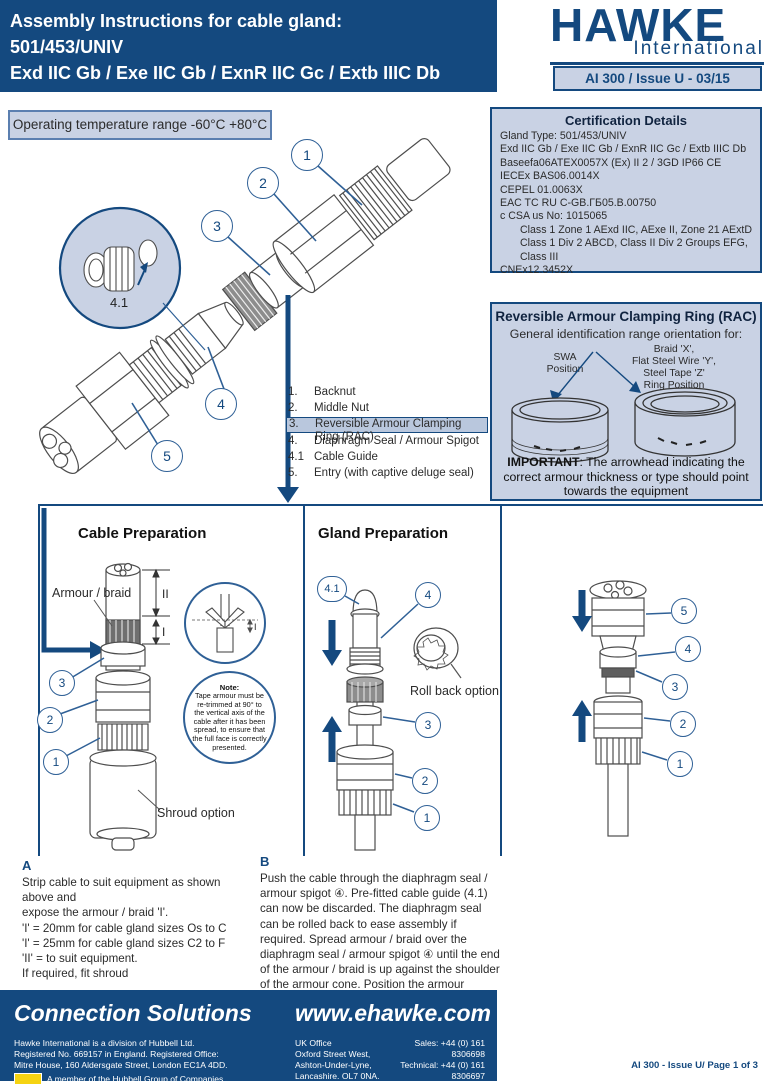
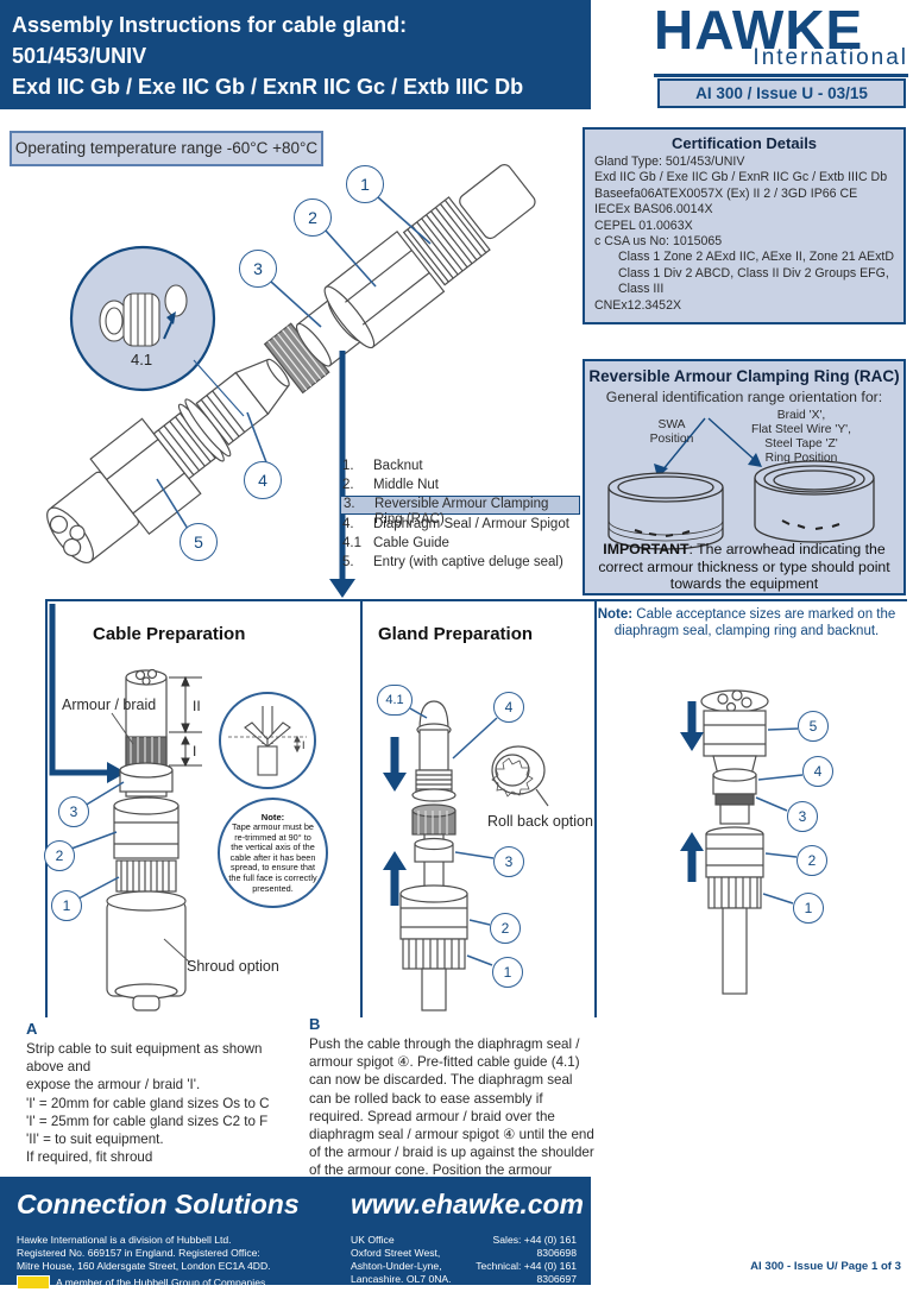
  Assembly Instructions for cable gland:
  501/453/UNIV
  Exd IIC Gb / Exe IIC Gb / ExnR IIC Gc / Extb IIIC Db
  HAWKE
  International
  AI 300 / Issue U - 03/15
  Operating temperature range -60°C +80°C
  Certification Details
  Gland Type: 501/453/UNIV
  Exd IIC Gb / Exe IIC Gb / ExnR IIC Gc / Extb IIIC Db
  Baseefa06ATEX0057X (Ex) II 2 / 3GD IP66 CE
  IECEx BAS06.0014X
  CEPEL 01.0063X
- EAC TC RU C-GB.ГБ05.B.00750
  c CSA us No: 1015065
- Class 1 Zone 1 AExd IIC, AExe II, Zone 21 AExtD
+ Class 1 Zone 2 AExd IIC, AExe II, Zone 21 AExtD
  Class 1 Div 2 ABCD, Class II Div 2 Groups EFG, Class III
  CNEx12.3452X
  Reversible Armour Clamping Ring (RAC)
  General identification range orientation for:
  SWA
  Position
  Braid 'X',
  Flat Steel Wire 'Y',
  Steel Tape 'Z'
  Ring Position
  IMPORTANT: The arrowhead indicating the correct armour thickness or type should point towards the equipment
+ Note: Cable acceptance sizes are marked on the diaphragm seal, clamping ring and backnut.
  4.1
  1
  2
  3
  4
  5
  1.
  Backnut
  2.
  Middle Nut
  3.
  Reversible Armour Clamping Ring (RAC)
  4.
  Diaphragm Seal / Armour Spigot
  4.1
  Cable Guide
  5.
  Entry (with captive deluge seal)
  Cable Preparation
  II
  I
  Armour / braid
  Shroud option
  3
  2
  1
  I
  Note:
  Tape armour must be re-trimmed at 90° to the vertical axis of the cable after it has been spread, to ensure that the full face is correctly presented.
  Gland Preparation
  Roll back option
  4.1
  4
  3
  2
  1
  5
  4
  3
  2
  1
  A
  Strip cable to suit equipment as shown above and
  expose the armour / braid 'I'.
  'I' = 20mm for cable gland sizes Os to C
  'I' = 25mm for cable gland sizes C2 to F
  'II' = to suit equipment.
  If required, fit shroud
  B
  Push the cable through the diaphragm seal / armour spigot ④. Pre-fitted cable guide (4.1) can now be discarded. The diaphragm seal can be rolled back to ease assembly if required. Spread armour / braid over the diaphragm seal / armour spigot ④ until the end of the armour / braid is up against the shoulder of the armour cone. Position the armour
  Connection Solutions
  www.ehawke.com
  Hawke International is a division of Hubbell Ltd.
  Registered No. 669157 in England. Registered Office:
  Mitre House, 160 Aldersgate Street, London EC1A 4DD.
  A member of the Hubbell Group of Companies
  UK Office
  Oxford Street West,
  Ashton-Under-Lyne,
  Lancashire. OL7 0NA.
  Sales: +44 (0) 161 8306698
  Technical: +44 (0) 161 8306697
  AI 300 - Issue U/ Page 1 of 3
